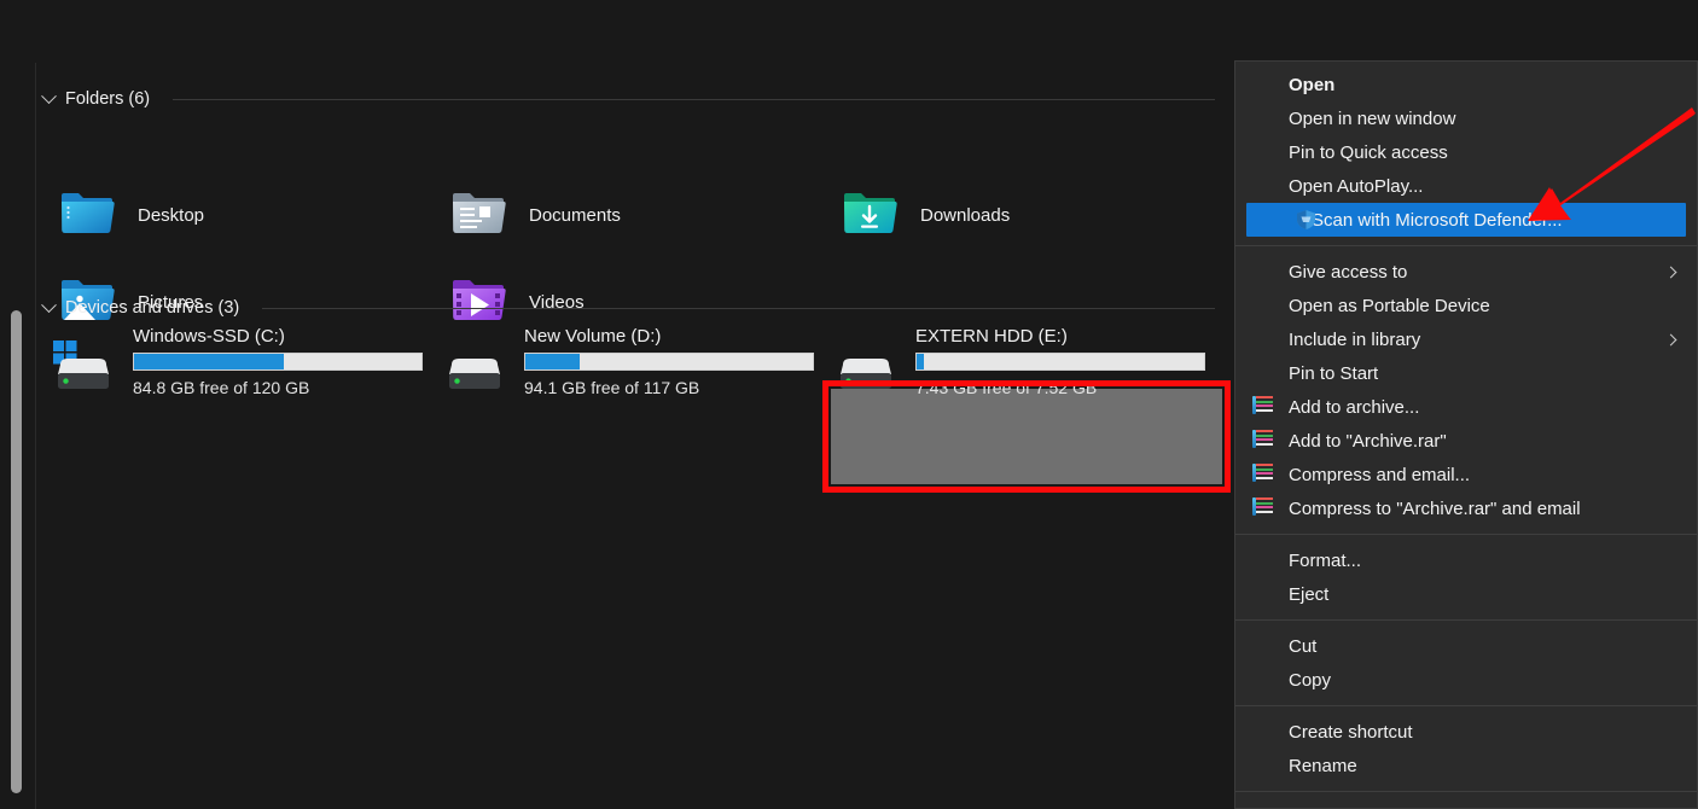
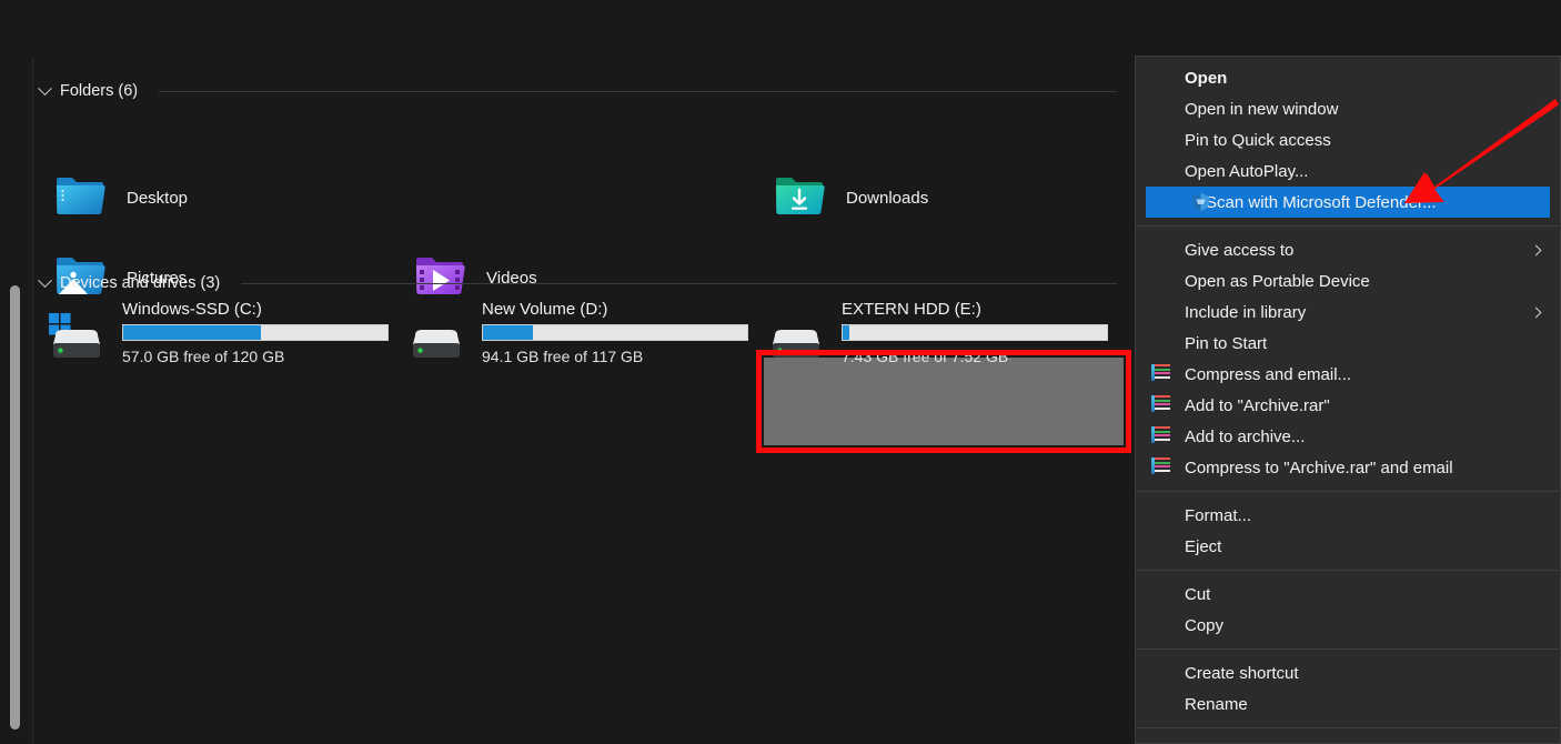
  Folders (6)
  Desktop
- Documents
  Downloads
  Pictures
  Videos
  Devices and drives (3)
  Windows-SSD (C:)
- 84.8 GB free of 120 GB
+ 57.0 GB free of 120 GB
  New Volume (D:)
  94.1 GB free of 117 GB
  EXTERN HDD (E:)
  7.43 GB free of 7.52 GB
  Open
  Open in new window
  Pin to Quick access
  Open AutoPlay...
  Scan with Microsoft Defend
  Give access to
  Open as Portable Device
  Include in library
  Pin to Start
- Add to archive...
+ Compress and email...
  Add to "Archive.rar"
- Compress and email...
+ Add to archive...
  Compress to "Archive.rar" and email
  Format...
  Eject
  Cut
  Copy
  Create shortcut
  Rename
